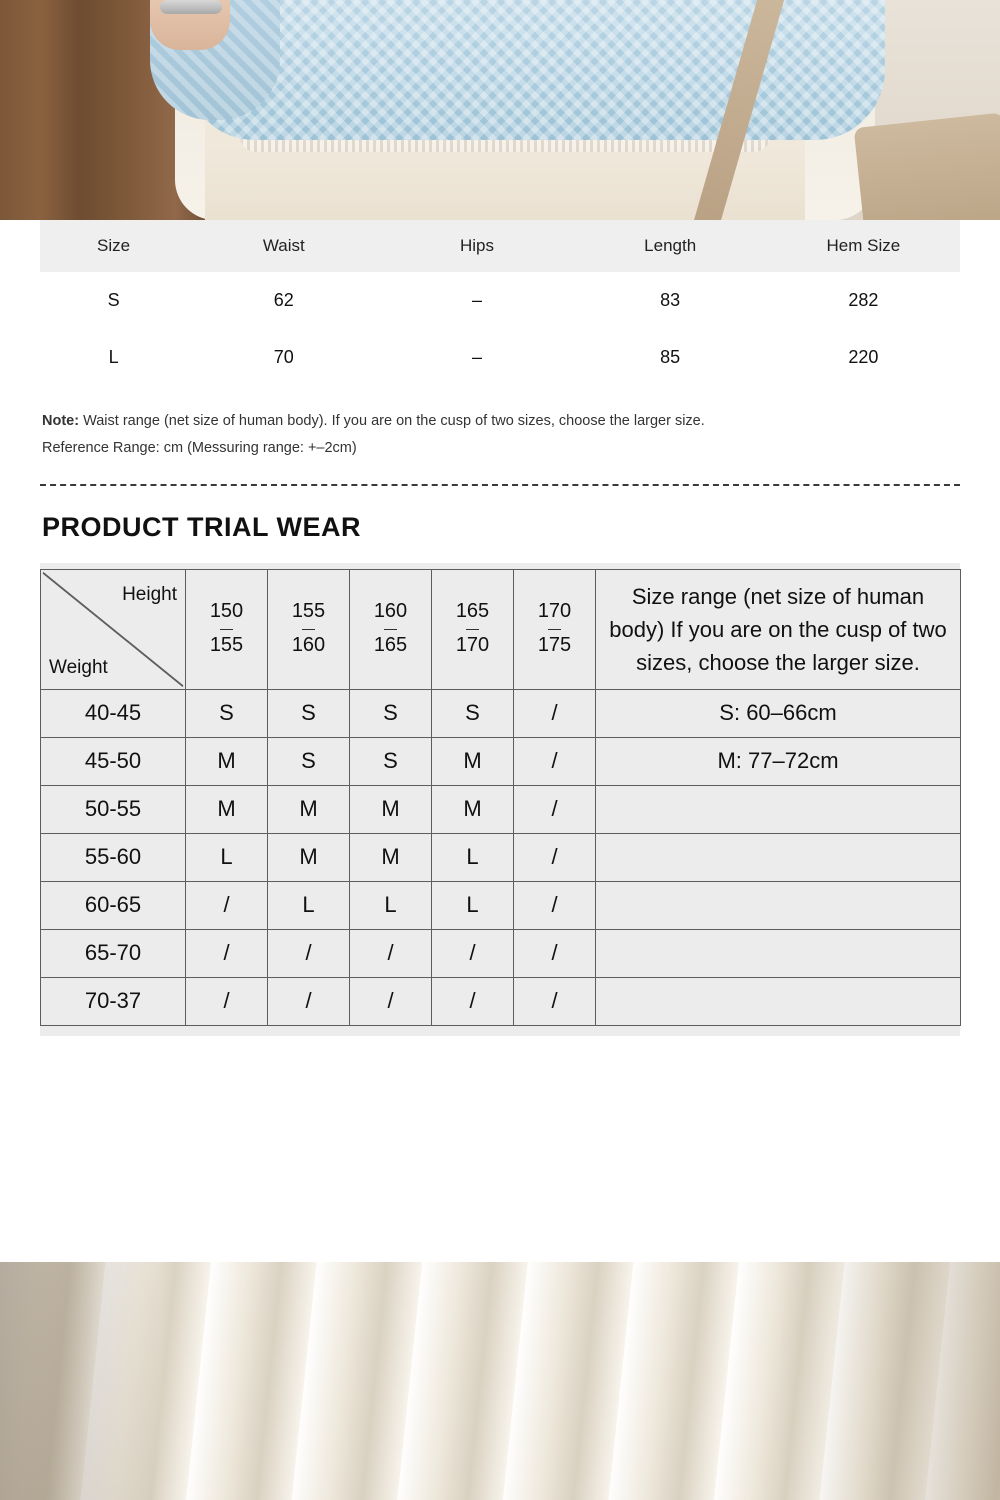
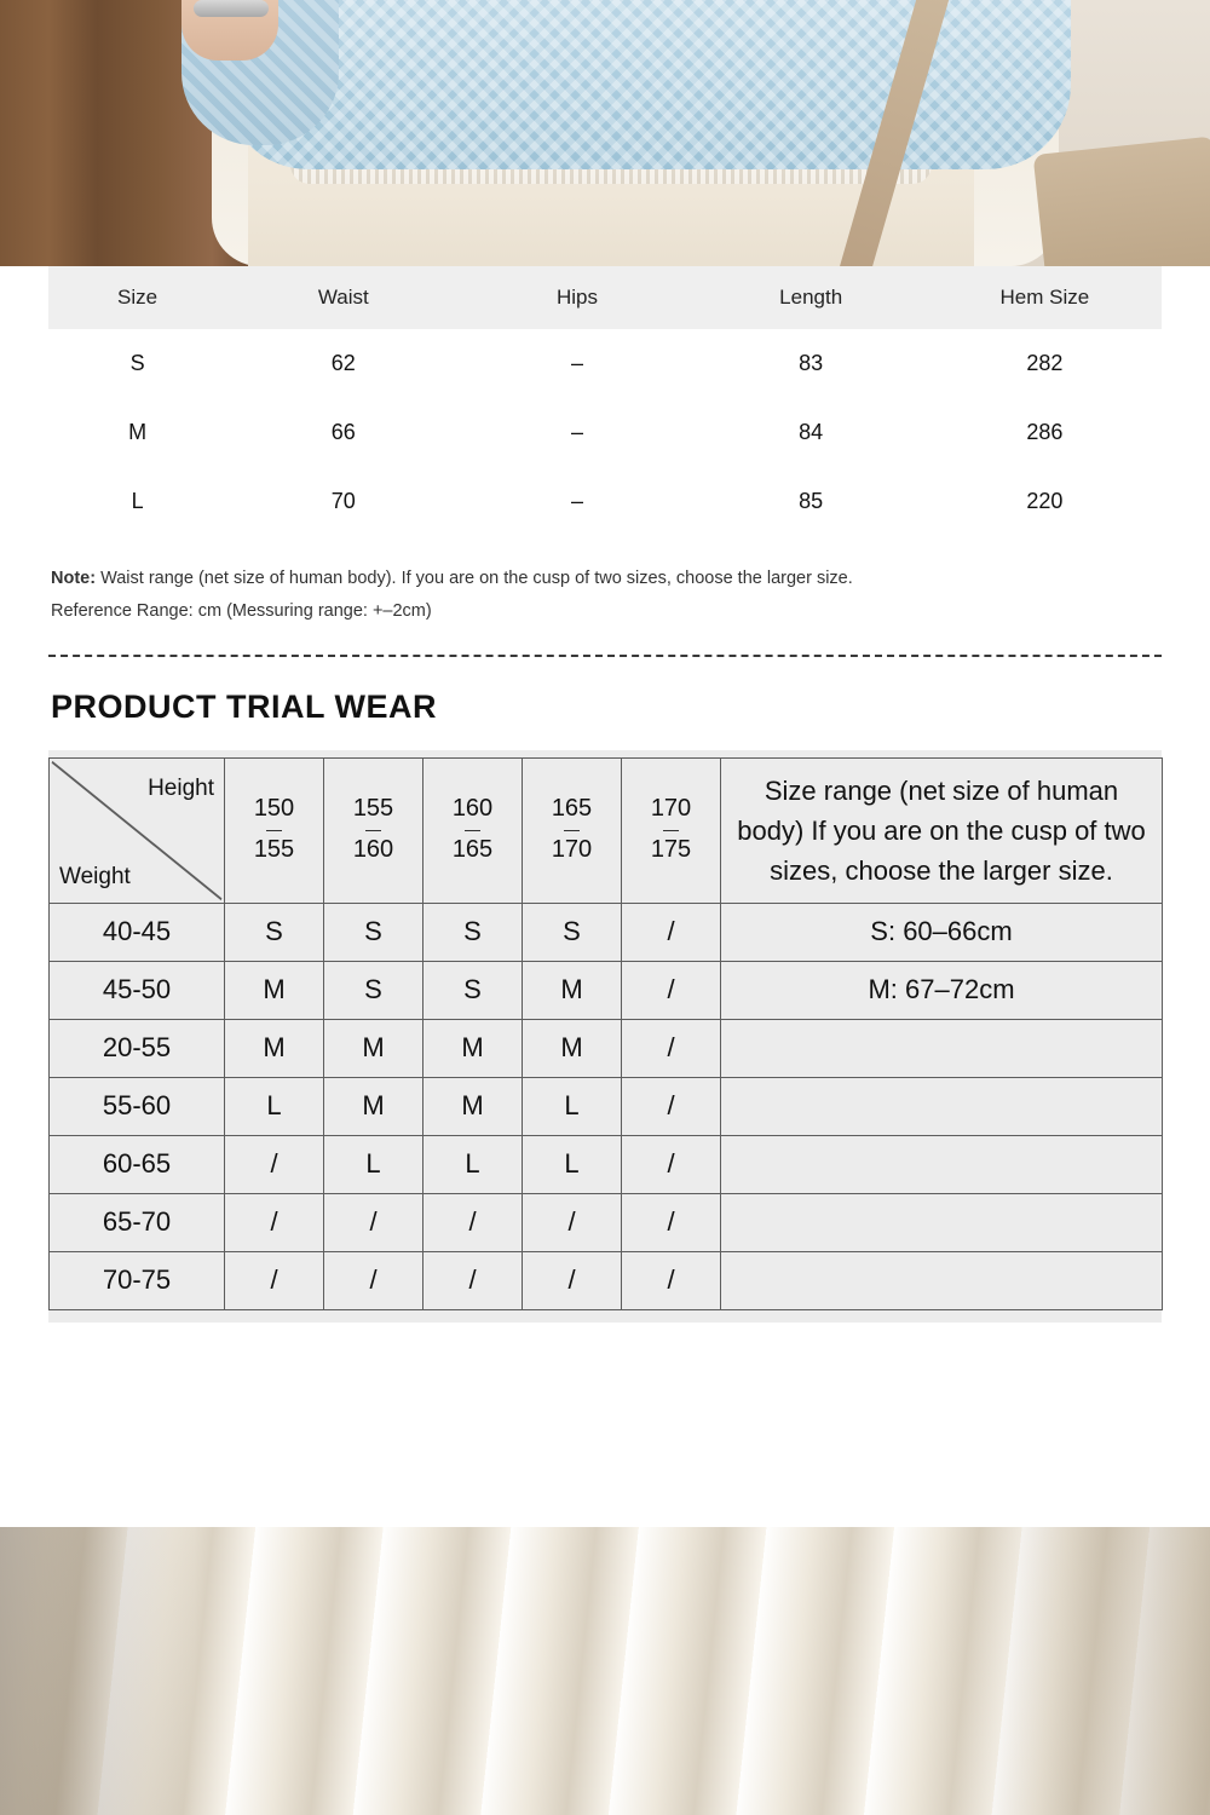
  Size	Waist	Hips	Length	Hem Size
  S	62	–	83	282
+ M	66	–	84	286
  L	70	–	85	220
  Note: Waist range (net size of human body). If you are on the cusp of two sizes, choose the larger size.
  Reference Range: cm (Messuring range: +–2cm)
  PRODUCT TRIAL WEAR
  Height Weight	150 — 155	155 — 160	160 — 165	165 — 170	170 — 175	Size range (net size of human body) If you are on the cusp of two sizes, choose the larger size.
  40-45	S	S	S	S	/	S: 60–66cm
- 45-50	M	S	S	M	/	M: 77–72cm
+ 45-50	M	S	S	M	/	M: 67–72cm
- 50-55	M	M	M	M	/
+ 20-55	M	M	M	M	/
  55-60	L	M	M	L	/
  60-65	/	L	L	L	/
  65-70	/	/	/	/	/
- 70-37	/	/	/	/	/
+ 70-75	/	/	/	/	/
